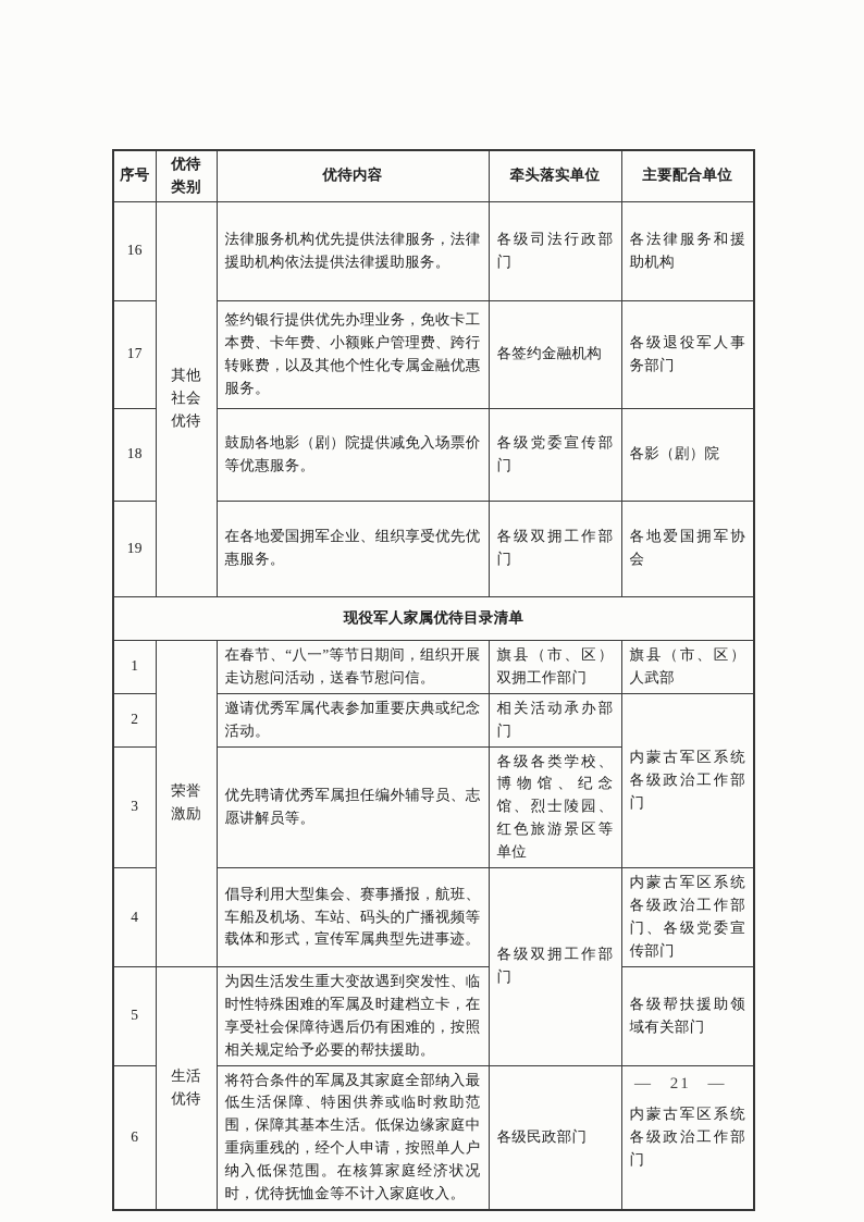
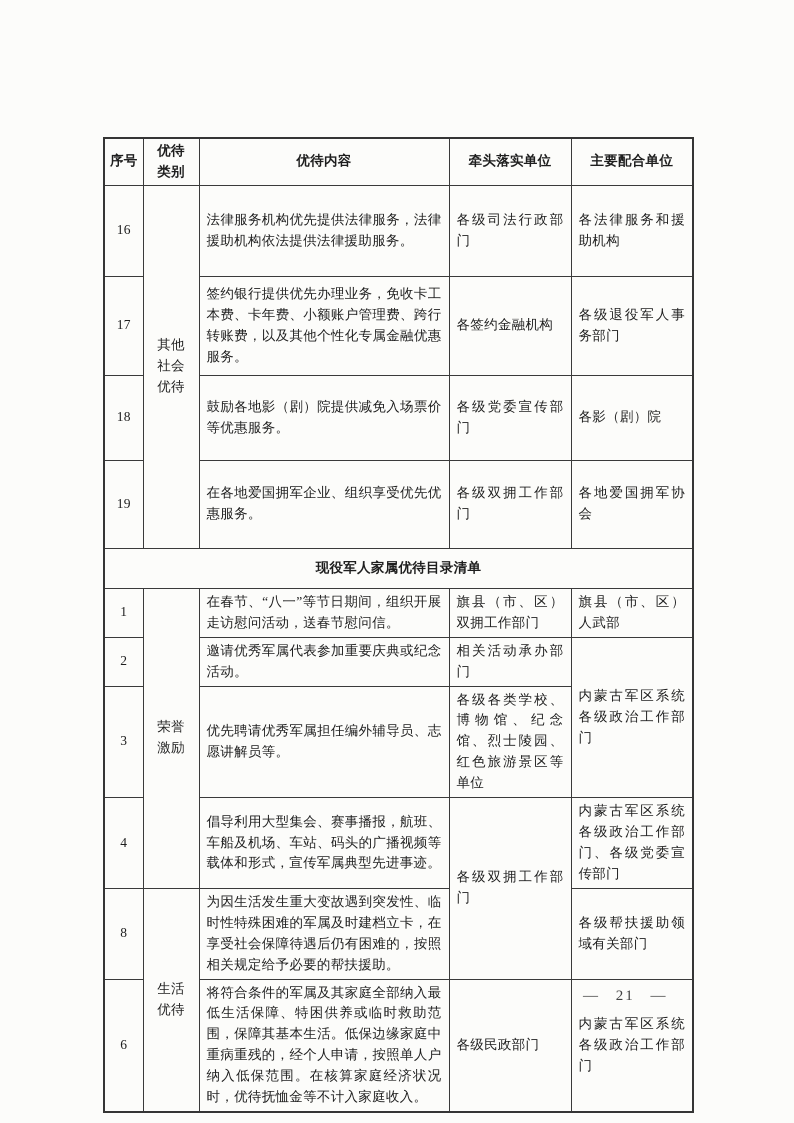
  序号	优待 类别	优待内容	牵头落实单位	主要配合单位
  16	其他 社会 优待	法律服务机构优先提供法律服务，法律援助机构依法提供法律援助服务。	各级司法行政部门	各法律服务和援助机构
  17	签约银行提供优先办理业务，免收卡工本费、卡年费、小额账户管理费、跨行转账费，以及其他个性化专属金融优惠服务。	各签约金融机构	各级退役军人事务部门
  18	鼓励各地影（剧）院提供减免入场票价等优惠服务。	各级党委宣传部门	各影（剧）院
  19	在各地爱国拥军企业、组织享受优先优惠服务。	各级双拥工作部门	各地爱国拥军协会
  现役军人家属优待目录清单
  1	荣誉 激励	在春节、“八一”等节日期间，组织开展走访慰问活动，送春节慰问信。	旗县（市、区）双拥工作部门	旗县（市、区）人武部
  2	邀请优秀军属代表参加重要庆典或纪念活动。	相关活动承办部门	内蒙古军区系统各级政治工作部门
  3	优先聘请优秀军属担任编外辅导员、志愿讲解员等。	各级各类学校、博物馆、纪念馆、烈士陵园、红色旅游景区等单位
  4	倡导利用大型集会、赛事播报，航班、车船及机场、车站、码头的广播视频等载体和形式，宣传军属典型先进事迹。	各级双拥工作部门	内蒙古军区系统各级政治工作部门、各级党委宣传部门
- 5	生活 优待	为因生活发生重大变故遇到突发性、临时性特殊困难的军属及时建档立卡，在享受社会保障待遇后仍有困难的，按照相关规定给予必要的帮扶援助。	各级帮扶援助领域有关部门
+ 8	生活 优待	为因生活发生重大变故遇到突发性、临时性特殊困难的军属及时建档立卡，在享受社会保障待遇后仍有困难的，按照相关规定给予必要的帮扶援助。	各级帮扶援助领域有关部门
  6	将符合条件的军属及其家庭全部纳入最低生活保障、特困供养或临时救助范围，保障其基本生活。低保边缘家庭中重病重残的，经个人申请，按照单人户纳入低保范围。在核算家庭经济状况时，优待抚恤金等不计入家庭收入。	各级民政部门	内蒙古军区系统各级政治工作部门
  — 21 —
